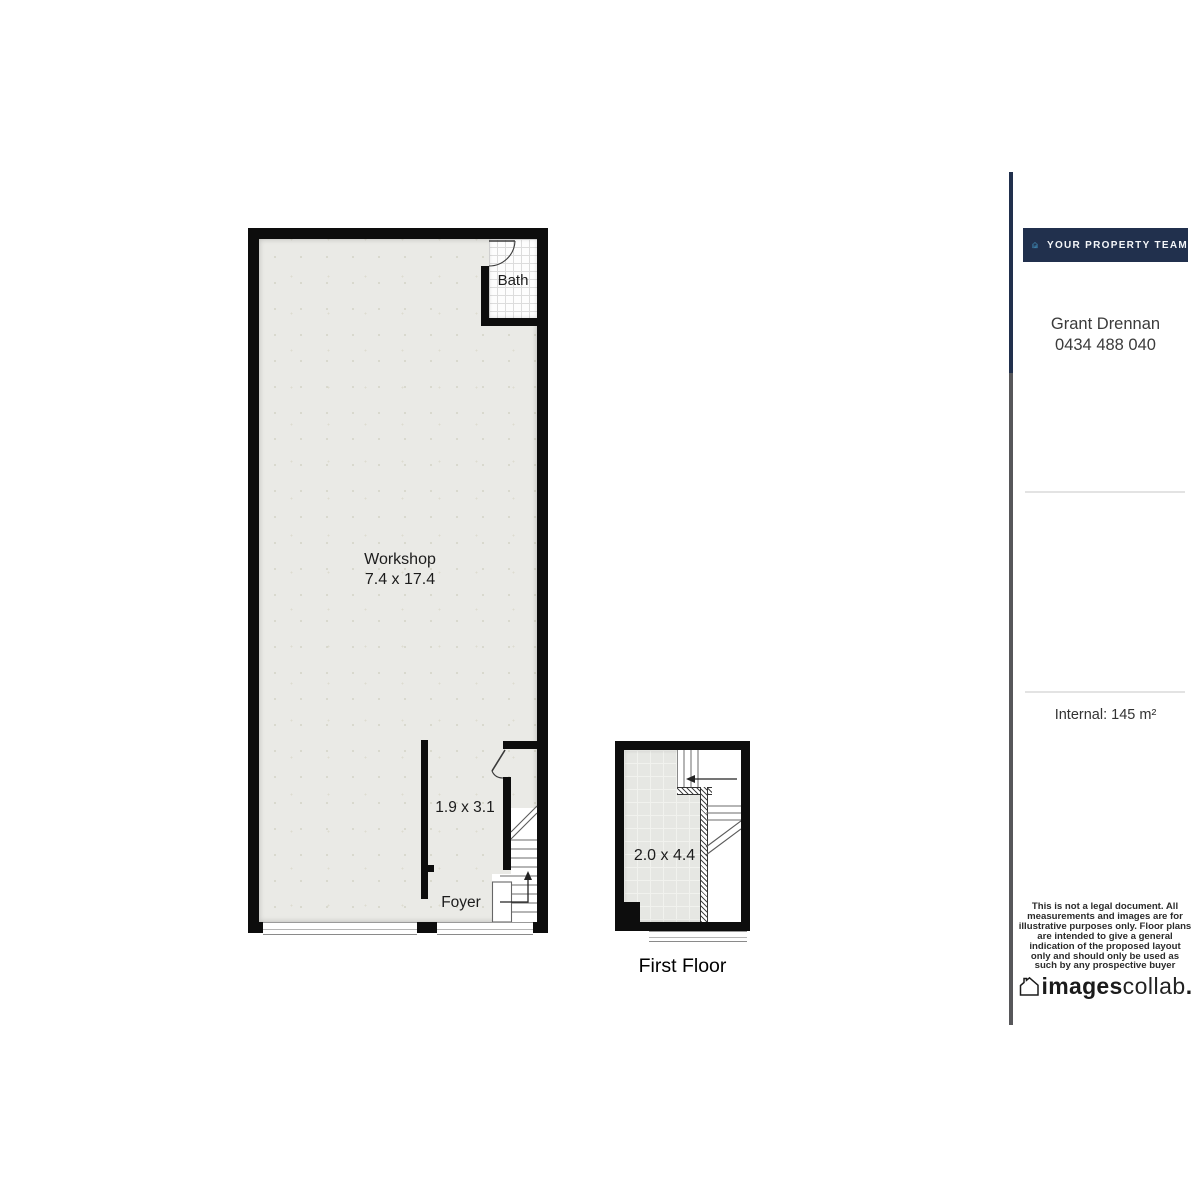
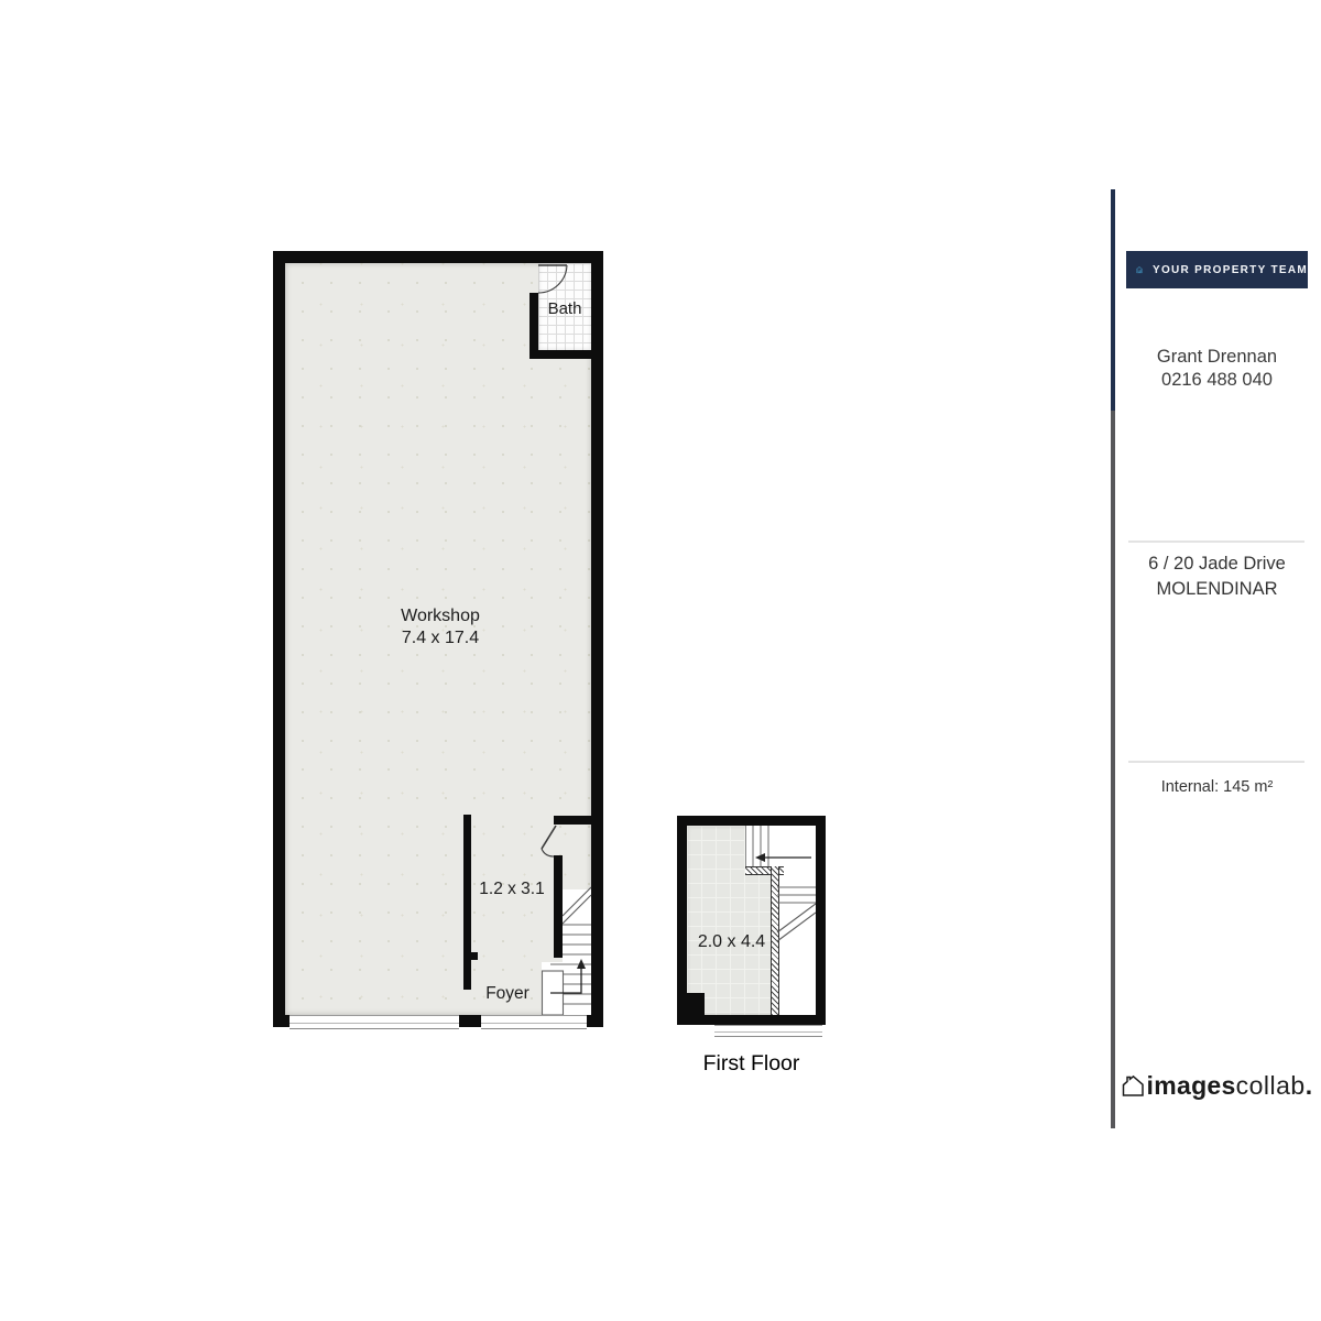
  Workshop
  7.4 x 17.4
  Bath
- 1.9 x 3.1
+ 1.2 x 3.1
  Foyer
  2.0 x 4.4
  First Floor
  YOUR PROPERTY TEAM
  Grant Drennan
- 0434 488 040
+ 0216 488 040
+ 6 / 20 Jade Drive
+ MOLENDINAR
  Internal: 145 m²
- This is not a legal document. All
- measurements and images are for
- illustrative purposes only. Floor plans
- are intended to give a general
- indication of the proposed layout
- only and should only be used as
- such by any prospective buyer
  imagescollab.
